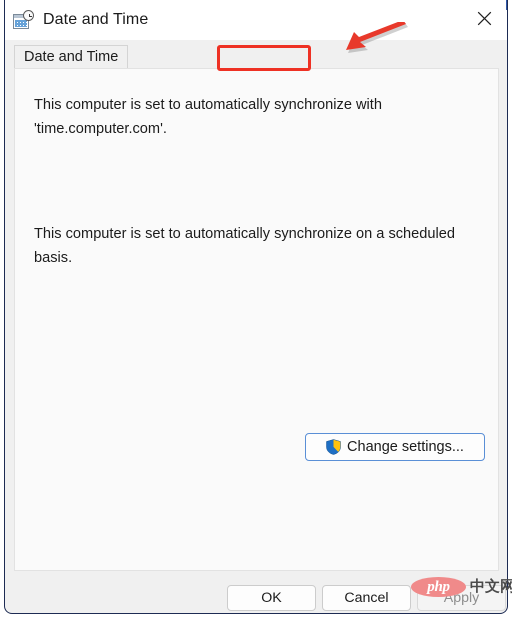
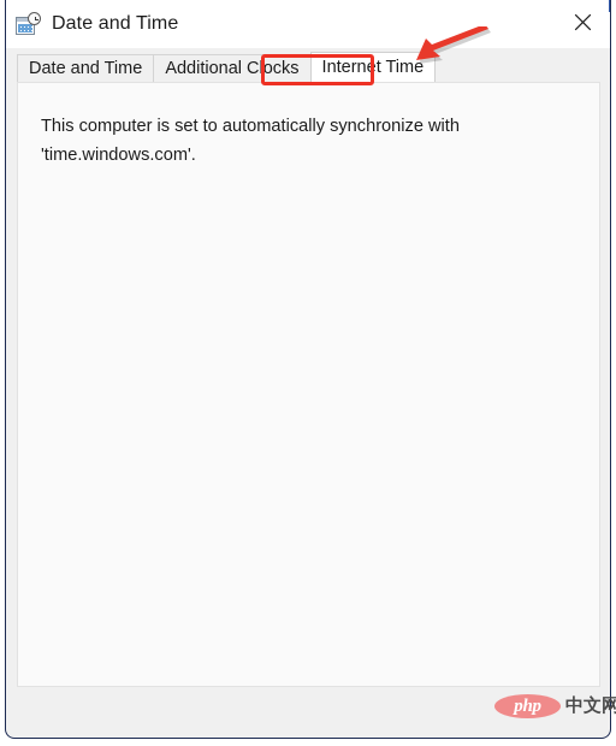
  Date and Time
  Date and Time
+ Additional Clocks
+ Internet Time
- This computer is set to automatically synchronize with 'time.computer.com'.
+ This computer is set to automatically synchronize with 'time.windows.com'.
- This computer is set to automatically synchronize on a scheduled basis.
- Change settings...
- OK
- Cancel
- Apply
  php
  中文网
